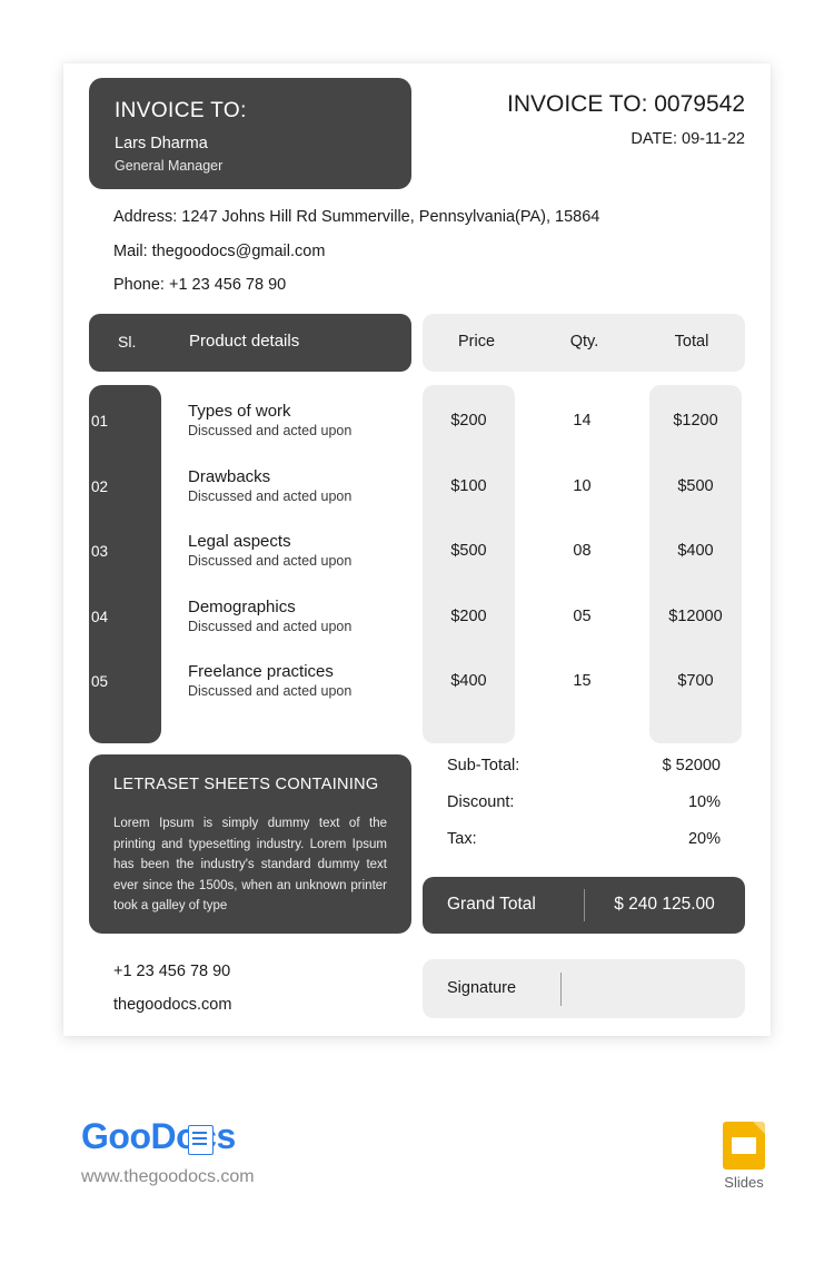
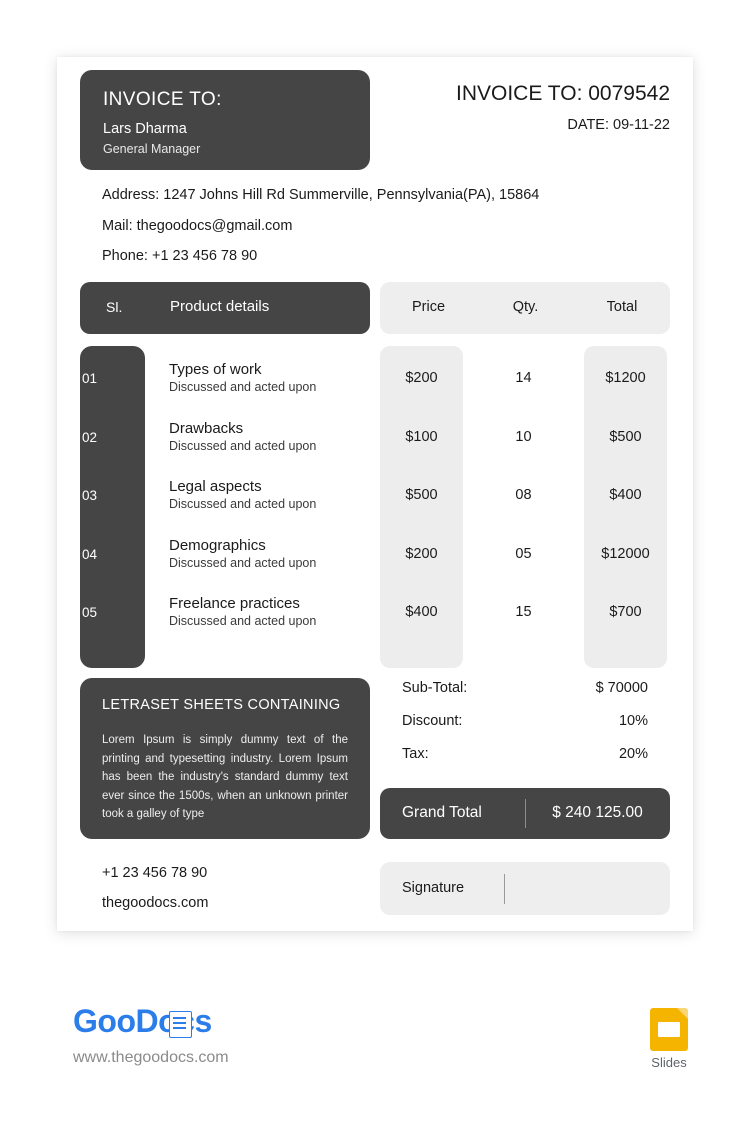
  INVOICE TO:
  Lars Dharma
  General Manager
  INVOICE TO: 0079542
  DATE: 09-11-22
  Address: 1247 Johns Hill Rd Summerville, Pennsylvania(PA), 15864
  Mail: thegoodocs@gmail.com
  Phone: +1 23 456 78 90
  Sl.
  Product details
  Price
  Qty.
  Total
  01
  Types of work
  Discussed and acted upon
  $200
  14
  $1200
  02
  Drawbacks
  Discussed and acted upon
  $100
  10
  $500
  03
  Legal aspects
  Discussed and acted upon
  $500
  08
  $400
  04
  Demographics
  Discussed and acted upon
  $200
  05
  $12000
  05
  Freelance practices
  Discussed and acted upon
  $400
  15
  $700
  LETRASET SHEETS CONTAINING
  Lorem Ipsum is simply dummy text of the printing and typesetting industry. Lorem Ipsum has been the industry's standard dummy text ever since the 1500s, when an unknown printer took a galley of type
  Sub-Total:
- $ 52000
+ $ 70000
  Discount:
  10%
  Tax:
  20%
  Grand Total
  $ 240 125.00
  +1 23 456 78 90
  thegoodocs.com
  Signature
  GooDos
  www.thegoodocs.com
  Slides
